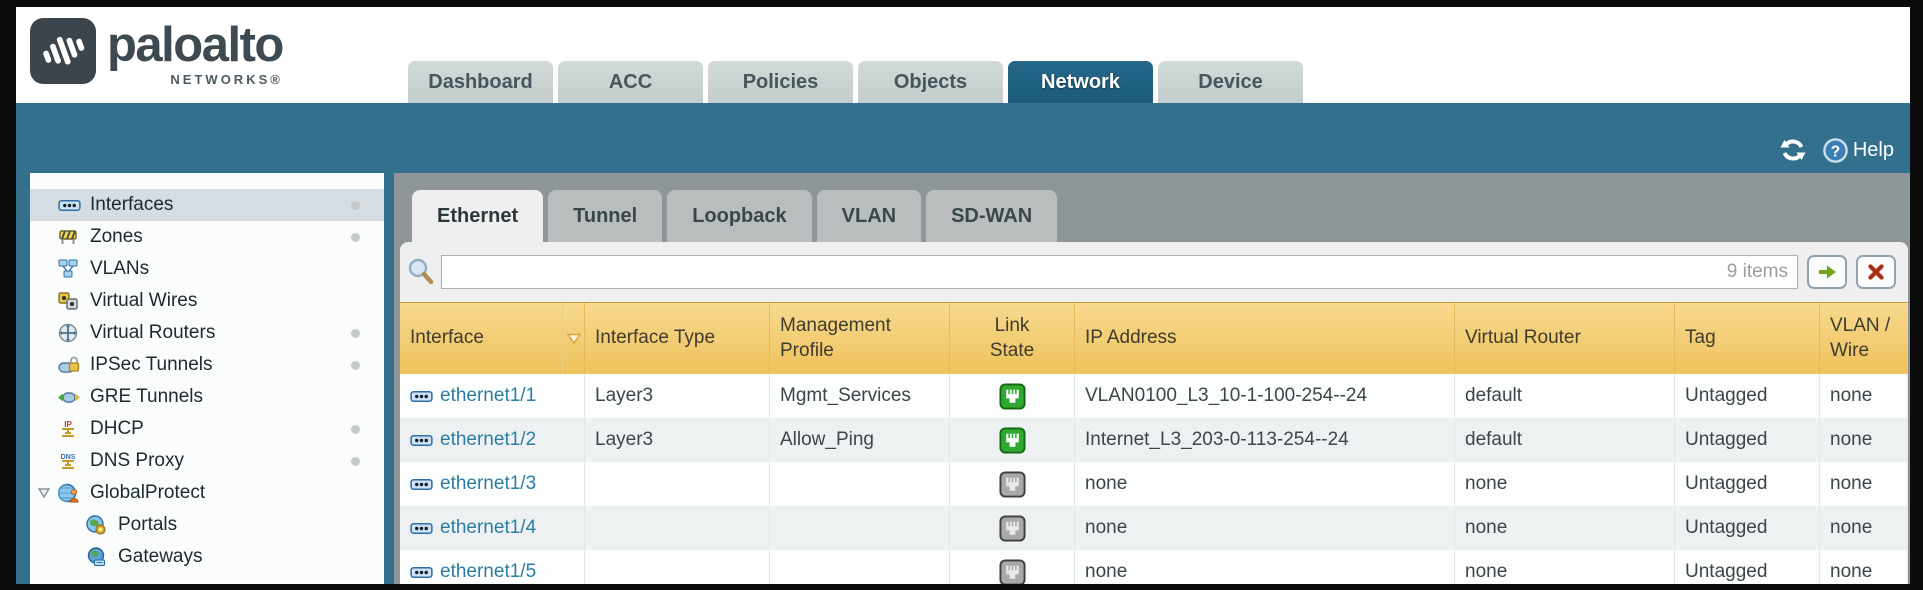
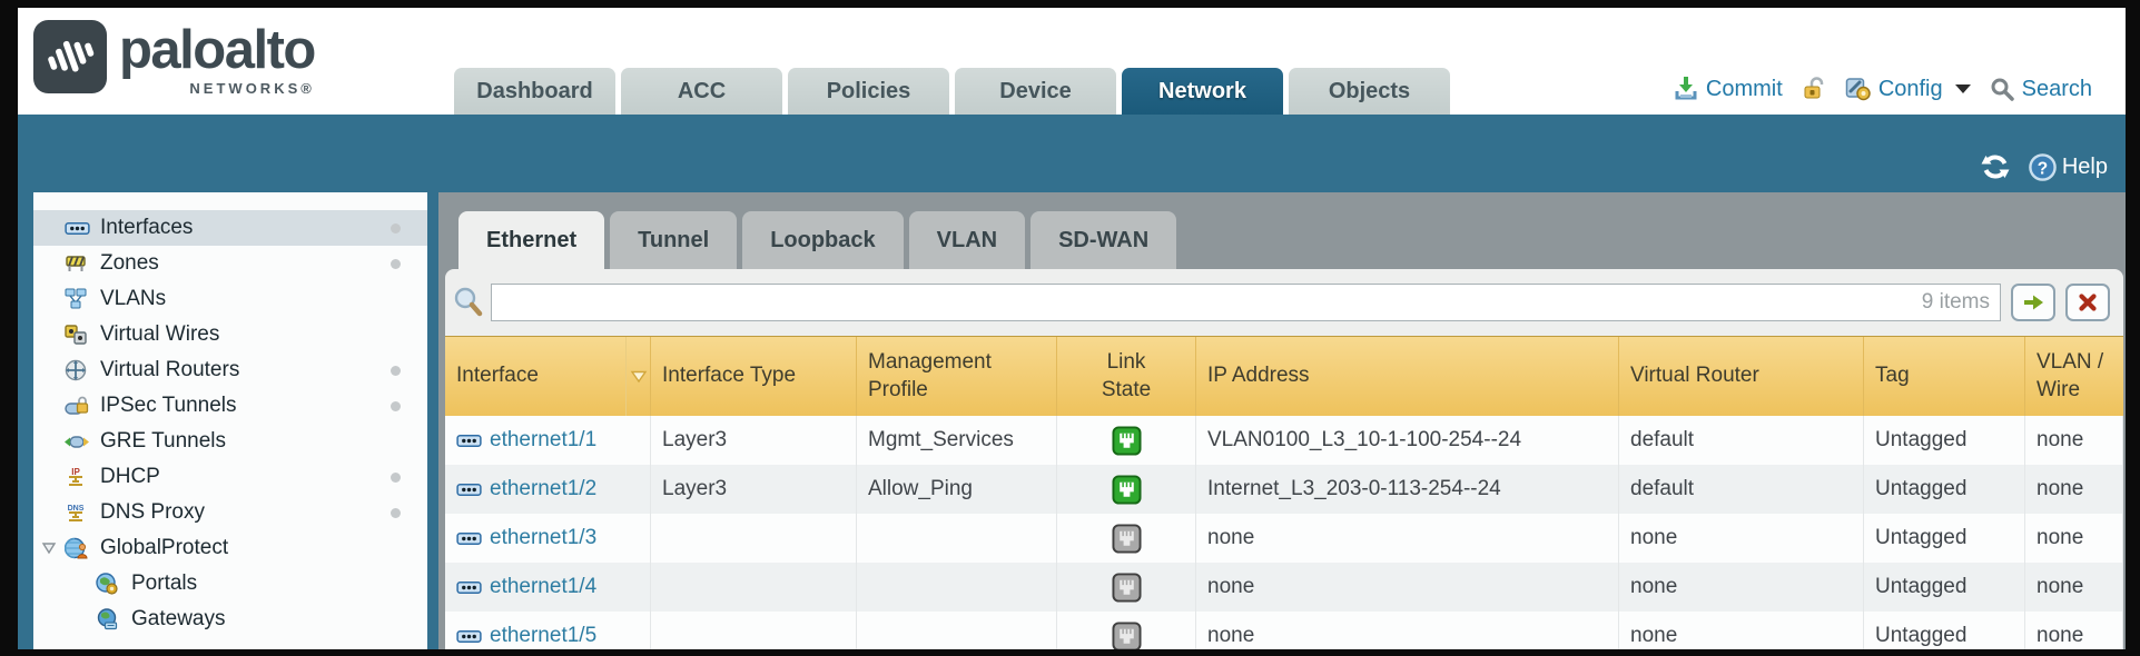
  paloalto
  NETWORKS®
  Dashboard
  ACC
  Policies
- Objects
+ Device
  Network
- Device
+ Objects
+ Commit
+ Config
+ Search
  ?
  Help
  Interfaces
  Zones
  VLANs
  Virtual Wires
  Virtual Routers
  IPSec Tunnels
  GRE Tunnels
  IP
  DHCP
  DNS Proxy
  GlobalProtect
  Portals
  Gateways
  Ethernet
  Tunnel
  Loopback
  VLAN
  SD-WAN
  9 items
  Interface
  Interface Type
  Management Profile
  Link State
  IP Address
  Virtual Router
  Tag
  VLAN / Wire
  ethernet1/1
  Layer3
  Mgmt_Services
  VLAN0100_L3_10-1-100-254--24
  default
  Untagged
  none
  ethernet1/2
  Layer3
  Allow_Ping
  Internet_L3_203-0-113-254--24
  default
  Untagged
  none
  ethernet1/3
  none
  none
  Untagged
  none
  ethernet1/4
  none
  none
  Untagged
  none
  ethernet1/5
  none
  none
  Untagged
  none
